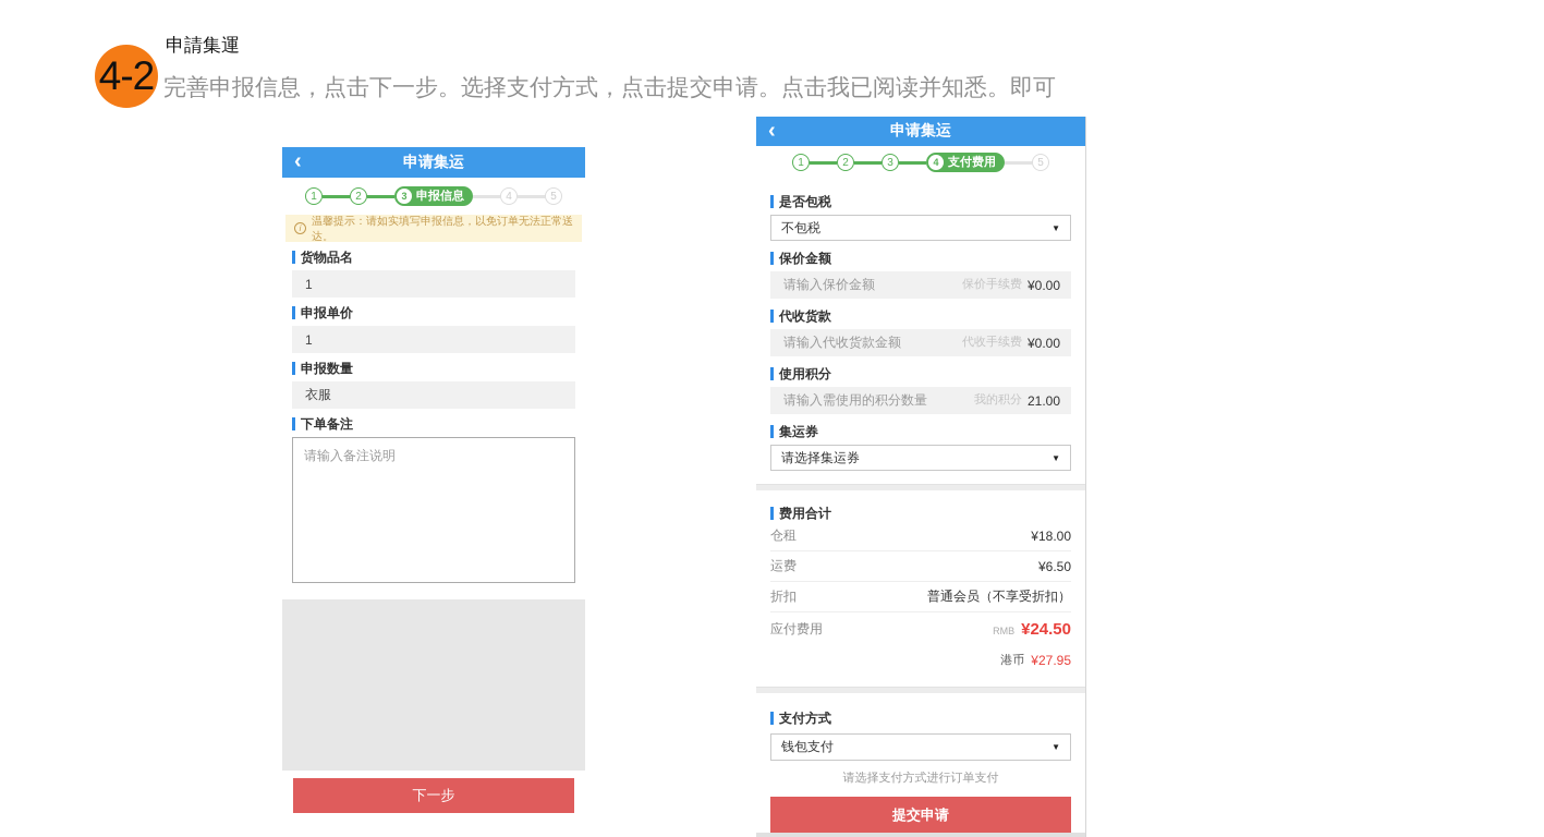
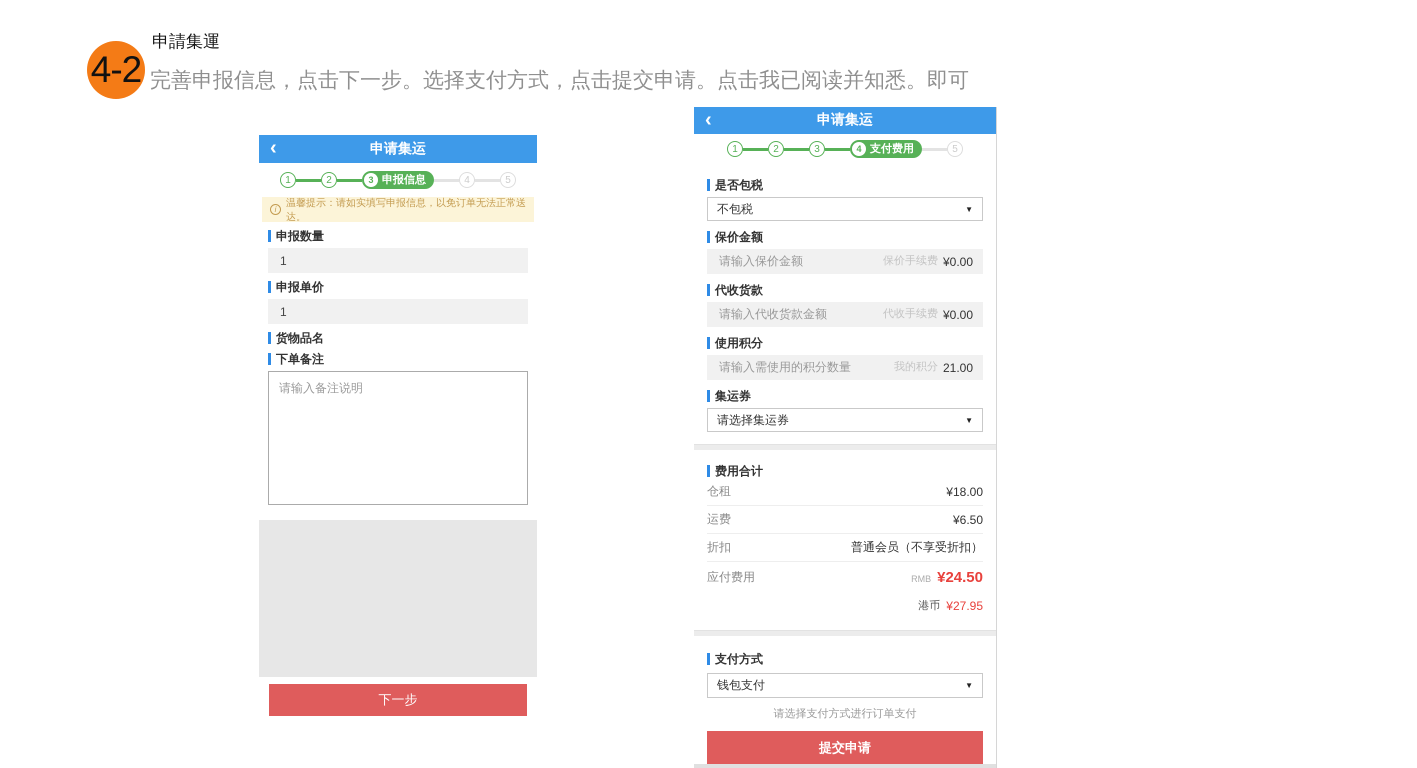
  4-2
  申請集運
  完善申报信息，点击下一步。选择支付方式，点击提交申请。点击我已阅读并知悉。即可
  ‹
  申请集运
  1
  2
  3
  申报信息
  4
  5
  i
  温馨提示：请如实填写申报信息，以免订单无法正常送达。
- 货物品名
+ 申报数量
  1
  申报单价
  1
- 申报数量
+ 货物品名
- 衣服
  下单备注
  请输入备注说明
  下一步
  ‹
  申请集运
  1
  2
  3
  4
  支付费用
  5
  是否包税
  不包税
  ▼
  保价金额
  请输入保价金额
  保价手续费
  ¥0.00
  代收货款
  请输入代收货款金额
  代收手续费
  ¥0.00
  使用积分
  请输入需使用的积分数量
  我的积分
  21.00
  集运券
  请选择集运券
  ▼
  费用合计
  仓租
  ¥18.00
  运费
  ¥6.50
  折扣
  普通会员（不享受折扣）
  应付费用
  RMB
  ¥24.50
  港币
  ¥27.95
  支付方式
  钱包支付
  ▼
  请选择支付方式进行订单支付
  提交申请
